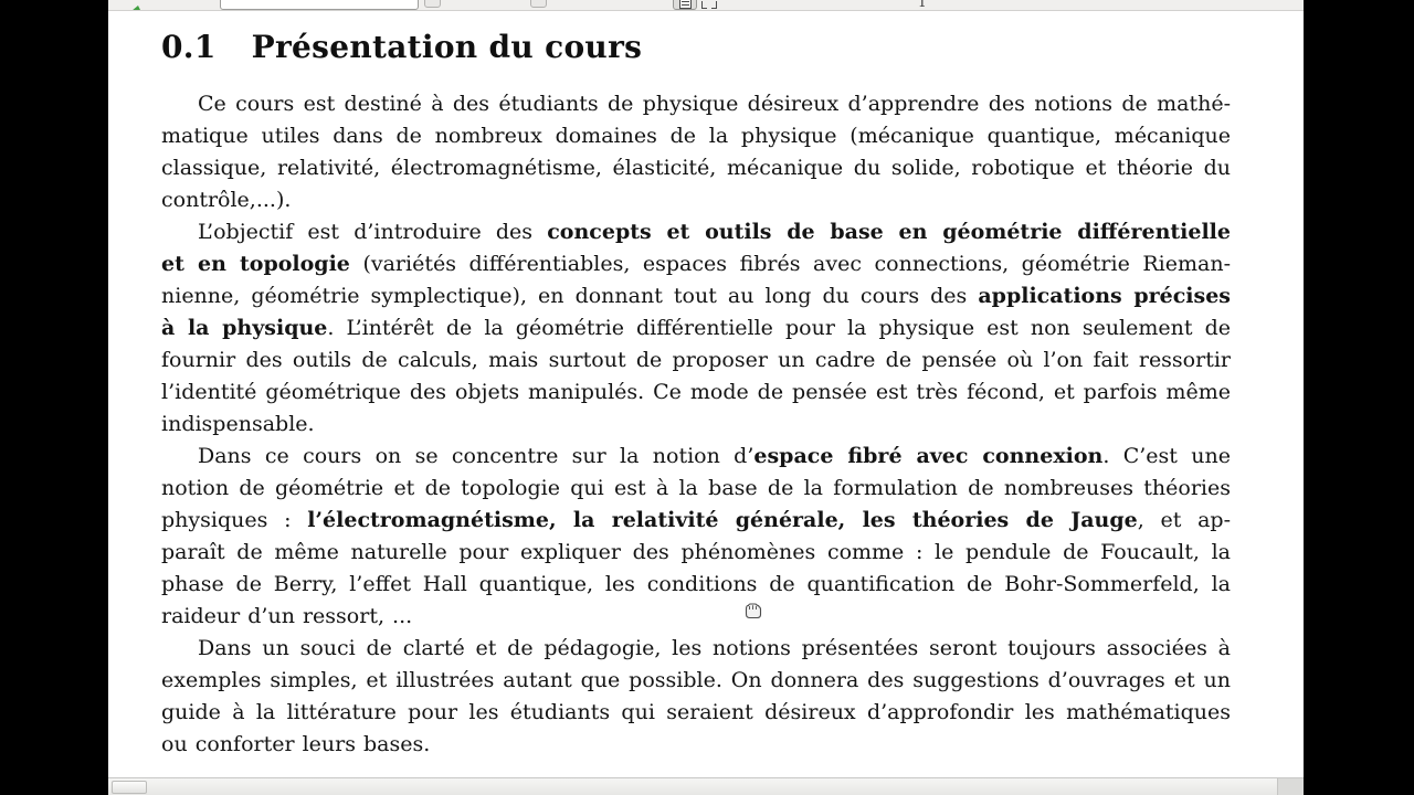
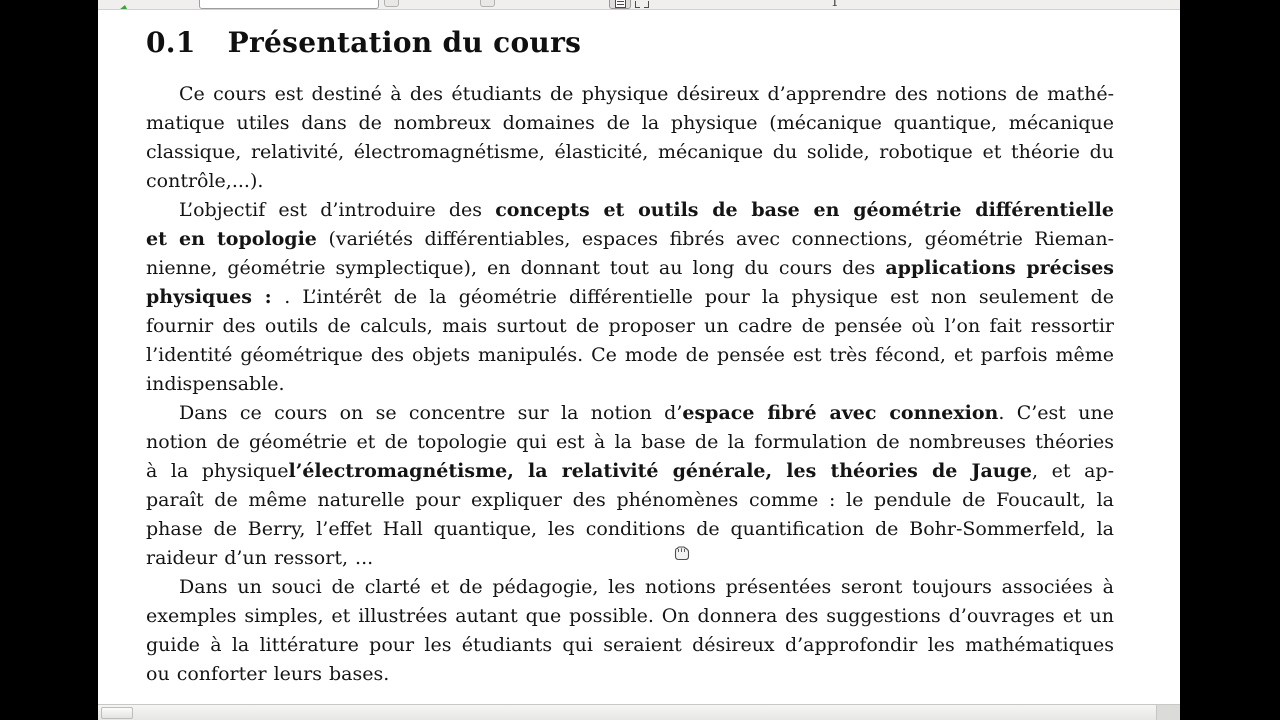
  1
  0.1 Présentation du cours
  Ce cours est destiné à des étudiants de physique désireux d’apprendre des notions de mathé-
  matique utiles dans de nombreux domaines de la physique (mécanique quantique, mécanique
  classique, relativité, électromagnétisme, élasticité, mécanique du solide, robotique et théorie du
  contrôle,...).
  L’objectif est d’introduire des concepts et outils de base en géométrie différentielle
  et en topologie (variétés différentiables, espaces fibrés avec connections, géométrie Rieman-
  nienne, géométrie symplectique), en donnant tout au long du cours des applications précises
- à la physique. L’intérêt de la géométrie différentielle pour la physique est non seulement de
+ physiques : . L’intérêt de la géométrie différentielle pour la physique est non seulement de
  fournir des outils de calculs, mais surtout de proposer un cadre de pensée où l’on fait ressortir
  l’identité géométrique des objets manipulés. Ce mode de pensée est très fécond, et parfois même
  indispensable.
  Dans ce cours on se concentre sur la notion d’espace fibré avec connexion. C’est une
  notion de géométrie et de topologie qui est à la base de la formulation de nombreuses théories
- physiques : l’électromagnétisme, la relativité générale, les théories de Jauge, et ap-
+ à la physiquel’électromagnétisme, la relativité générale, les théories de Jauge, et ap-
  paraît de même naturelle pour expliquer des phénomènes comme : le pendule de Foucault, la
  phase de Berry, l’effet Hall quantique, les conditions de quantification de Bohr-Sommerfeld, la
  raideur d’un ressort, ...
  Dans un souci de clarté et de pédagogie, les notions présentées seront toujours associées à
  exemples simples, et illustrées autant que possible. On donnera des suggestions d’ouvrages et un
  guide à la littérature pour les étudiants qui seraient désireux d’approfondir les mathématiques
  ou conforter leurs bases.
